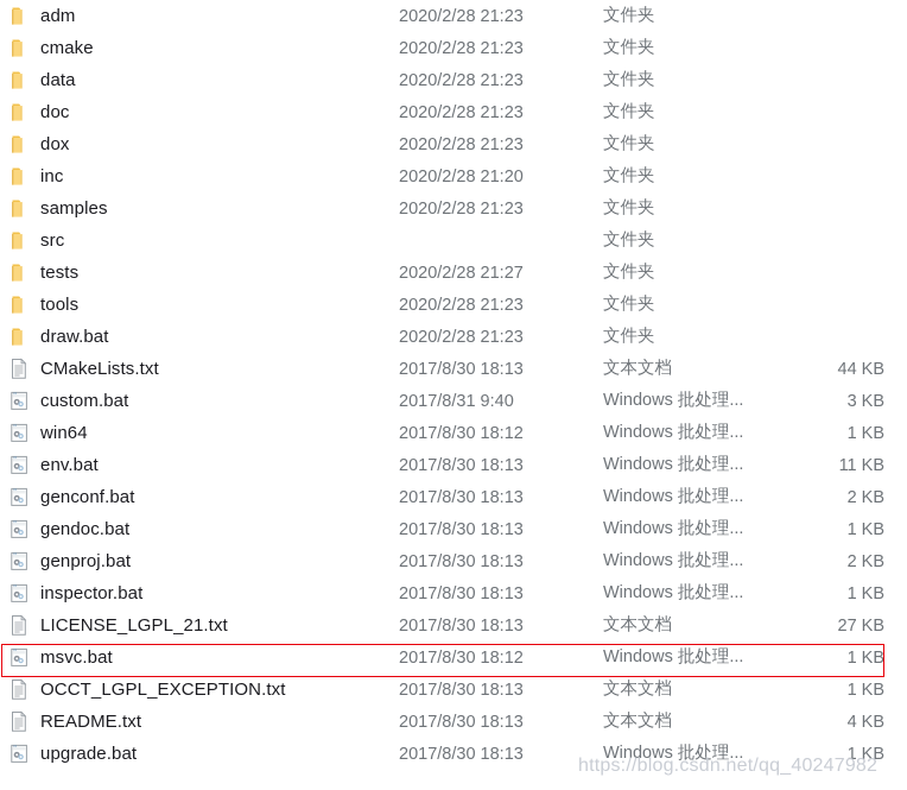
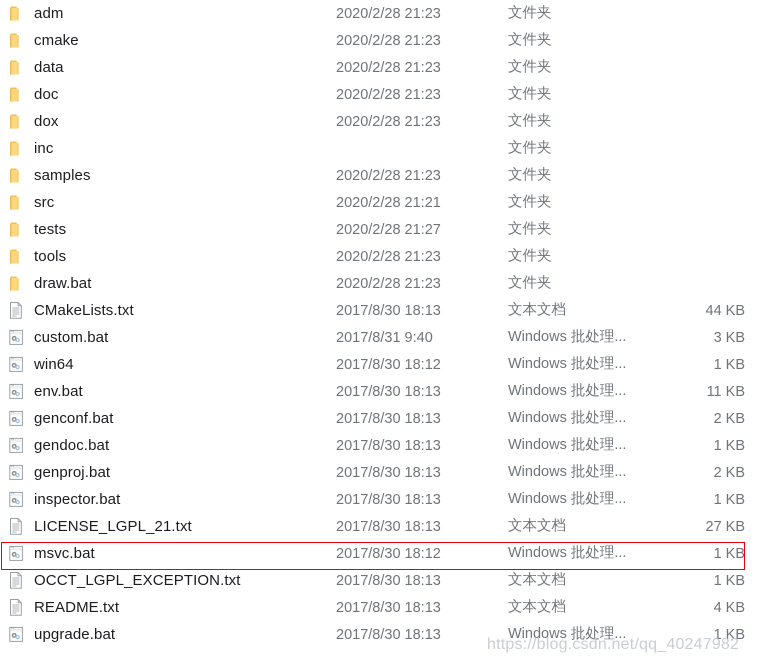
  adm
  2020/2/28 21:23
  文件夹
  cmake
  2020/2/28 21:23
  文件夹
  data
  2020/2/28 21:23
  文件夹
  doc
  2020/2/28 21:23
  文件夹
  dox
  2020/2/28 21:23
  文件夹
  inc
- 2020/2/28 21:20
  文件夹
  samples
  2020/2/28 21:23
  文件夹
  src
+ 2020/2/28 21:21
  文件夹
  tests
  2020/2/28 21:27
  文件夹
  tools
  2020/2/28 21:23
  文件夹
  draw.bat
  2020/2/28 21:23
  文件夹
  CMakeLists.txt
  2017/8/30 18:13
  文本文档
  44 KB
  custom.bat
  2017/8/31 9:40
  Windows 批处理...
  3 KB
  win64
  2017/8/30 18:12
  Windows 批处理...
  1 KB
  env.bat
  2017/8/30 18:13
  Windows 批处理...
  11 KB
  genconf.bat
  2017/8/30 18:13
  Windows 批处理...
  2 KB
  gendoc.bat
  2017/8/30 18:13
  Windows 批处理...
  1 KB
  genproj.bat
  2017/8/30 18:13
  Windows 批处理...
  2 KB
  inspector.bat
  2017/8/30 18:13
  Windows 批处理...
  1 KB
  LICENSE_LGPL_21.txt
  2017/8/30 18:13
  文本文档
  27 KB
  msvc.bat
  2017/8/30 18:12
  Windows 批处理...
  1 KB
  OCCT_LGPL_EXCEPTION.txt
  2017/8/30 18:13
  文本文档
  1 KB
  README.txt
  2017/8/30 18:13
  文本文档
  4 KB
  upgrade.bat
  2017/8/30 18:13
  Windows 批处理...
  1 KB
  https://blog.csdn.net/qq_40247982
